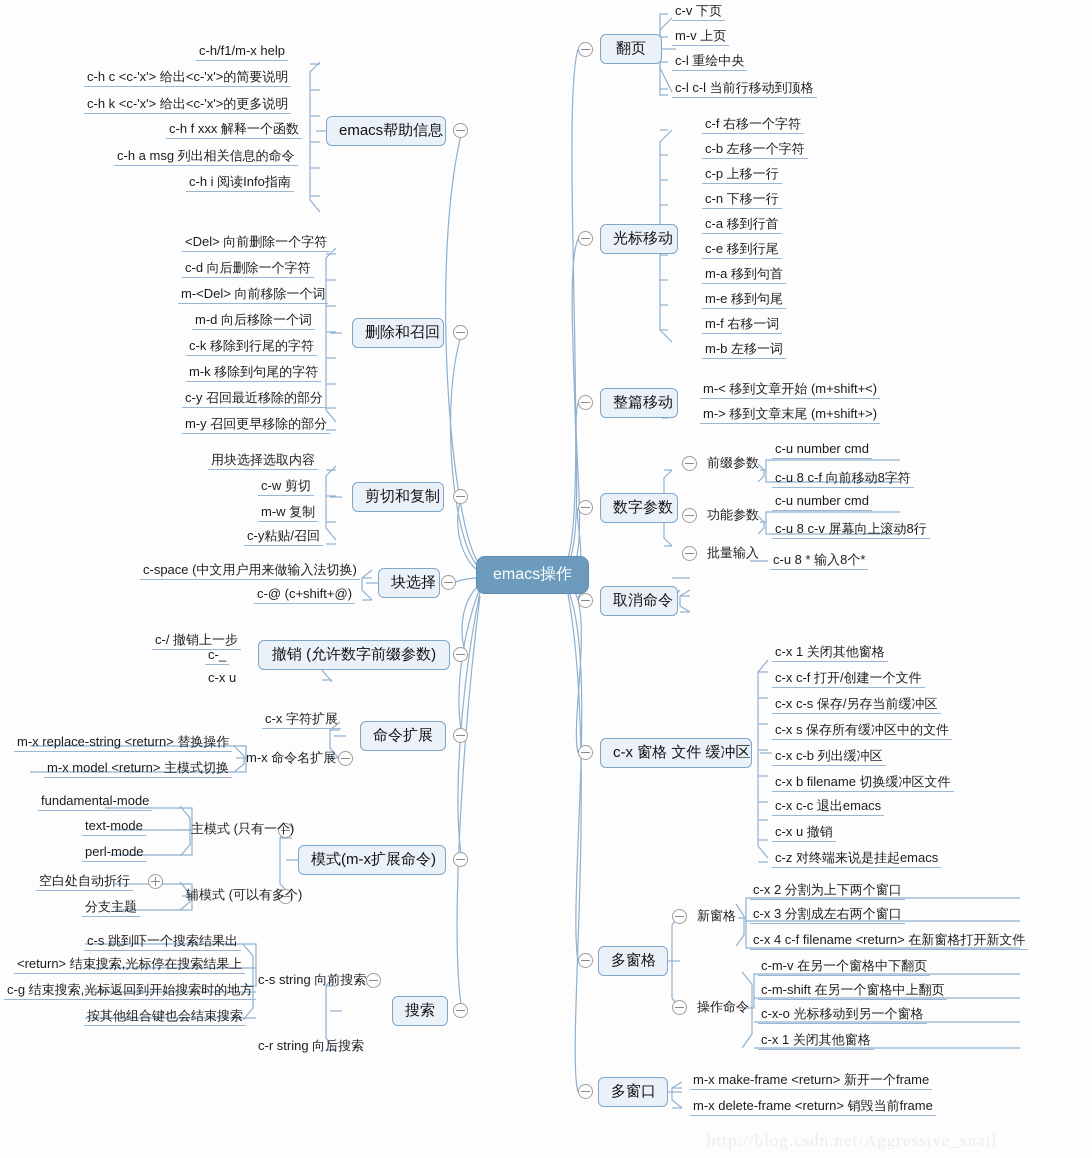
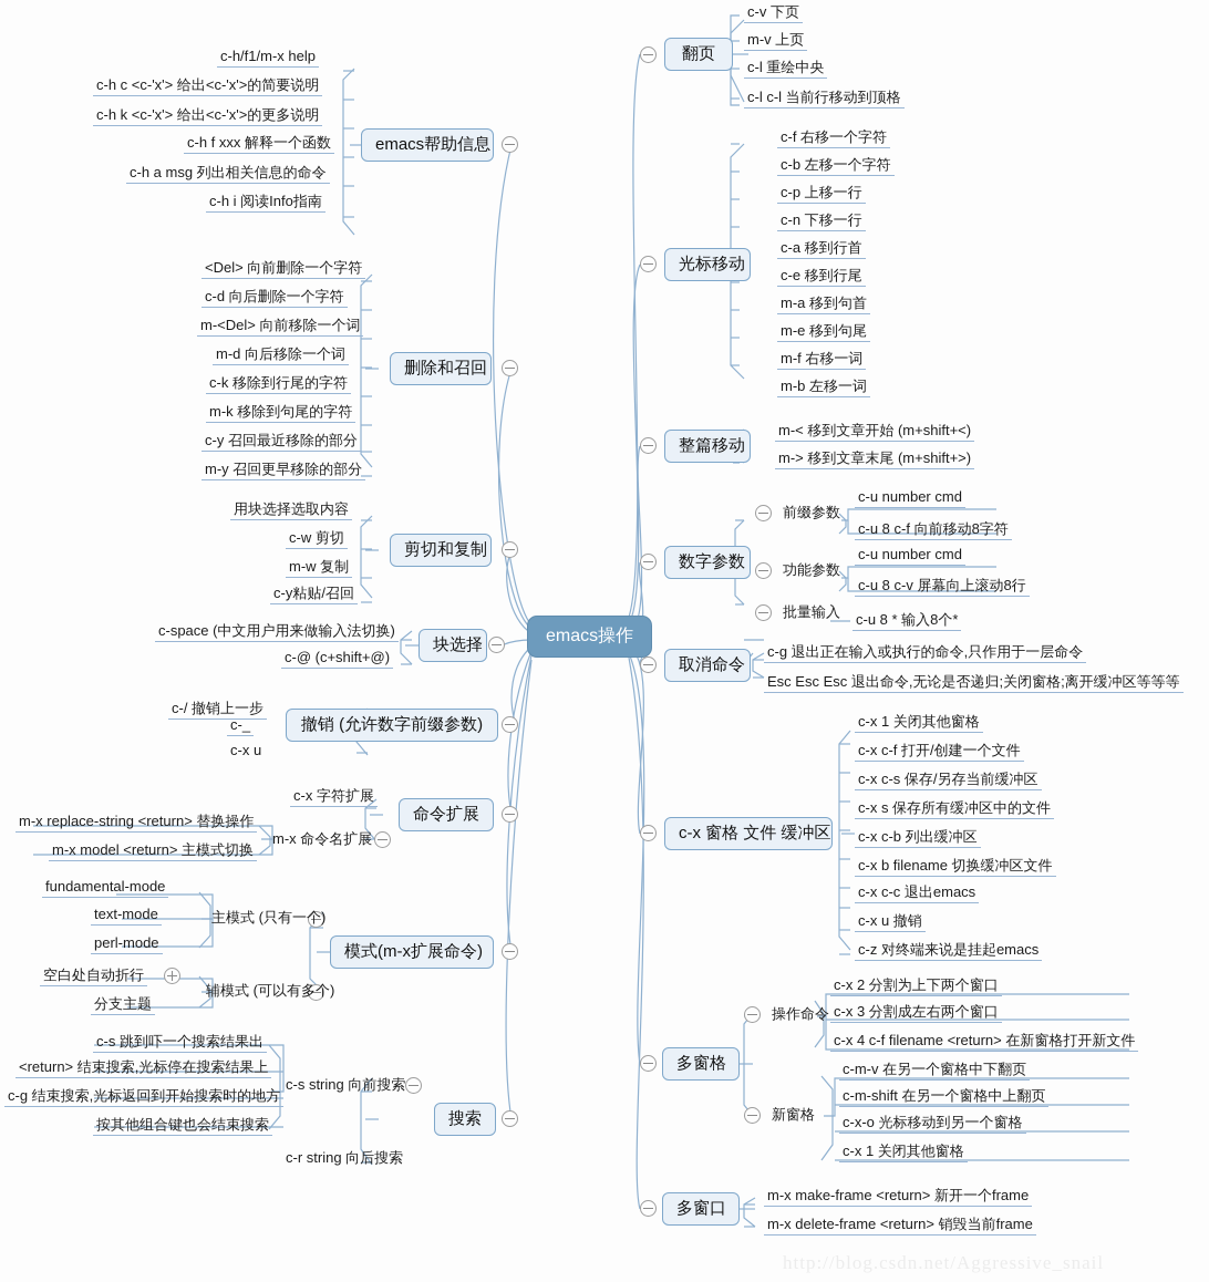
  emacs操作
  翻页
  c-v 下页
  m-v 上页
  c-l 重绘中央
  c-l c-l 当前行移动到顶格
  光标移动
  c-f 右移一个字符
  c-b 左移一个字符
  c-p 上移一行
  c-n 下移一行
  c-a 移到行首
  c-e 移到行尾
  m-a 移到句首
  m-e 移到句尾
  m-f 右移一词
  m-b 左移一词
  整篇移动
  m-< 移到文章开始 (m+shift+<)
  m-> 移到文章末尾 (m+shift+>)
  数字参数
  前缀参数
  c-u number cmd
  c-u 8 c-f 向前移动8字符
  功能参数
  c-u number cmd
  c-u 8 c-v 屏幕向上滚动8行
  批量输入
  c-u 8 * 输入8个*
  取消命令
+ c-g 退出正在输入或执行的命令,只作用于一层命令
+ Esc Esc Esc 退出命令,无论是否递归;关闭窗格;离开缓冲区等等等
  c-x 窗格 文件 缓冲区
  c-x 1 关闭其他窗格
  c-x c-f 打开/创建一个文件
  c-x c-s 保存/另存当前缓冲区
  c-x s 保存所有缓冲区中的文件
  c-x c-b 列出缓冲区
  c-x b filename 切换缓冲区文件
  c-x c-c 退出emacs
  c-x u 撤销
  c-z 对终端来说是挂起emacs
  多窗格
- 新窗格
+ 操作命令
  c-x 2 分割为上下两个窗口
  c-x 3 分割成左右两个窗口
  c-x 4 c-f filename <return> 在新窗格打开新文件
- 操作命令
+ 新窗格
  c-m-v 在另一个窗格中下翻页
  c-m-shift 在另一个窗格中上翻页
  c-x-o 光标移动到另一个窗格
  c-x 1 关闭其他窗格
  多窗口
  m-x make-frame <return> 新开一个frame
  m-x delete-frame <return> 销毁当前frame
  emacs帮助信息
  c-h/f1/m-x help
  c-h c <c-'x'> 给出<c-'x'>的简要说明
  c-h k <c-'x'> 给出<c-'x'>的更多说明
  c-h f xxx 解释一个函数
  c-h a msg 列出相关信息的命令
  c-h i 阅读Info指南
  删除和召回
  <Del> 向前删除一个字符
  c-d 向后删除一个字符
  m-<Del> 向前移除一个词
  m-d 向后移除一个词
  c-k 移除到行尾的字符
  m-k 移除到句尾的字符
  c-y 召回最近移除的部分
  m-y 召回更早移除的部分
  剪切和复制
  用块选择选取内容
  c-w 剪切
  m-w 复制
  c-y粘贴/召回
  块选择
  c-space (中文用户用来做输入法切换)
  c-@ (c+shift+@)
  撤销 (允许数字前缀参数)
  c-/ 撤销上一步
  c-_
  c-x u
  命令扩展
  c-x 字符扩展
  m-x 命令名扩展
  m-x replace-string <return> 替换操作
  m-x model <return> 主模式切换
  模式(m-x扩展命令)
  主模式 (只有一个)
  fundamental-mode
  text-mode
  perl-mode
  辅模式 (可以有多个)
  空白处自动折行
  分支主题
  搜索
  c-s string 向前搜索
  c-s 跳到吓一个搜索结果出
  <return> 结束搜索,光标停在搜索结果上
  c-g 结束搜索,光标返回到开始搜索时的地方
  按其他组合键也会结束搜索
  c-r string 向后搜索
